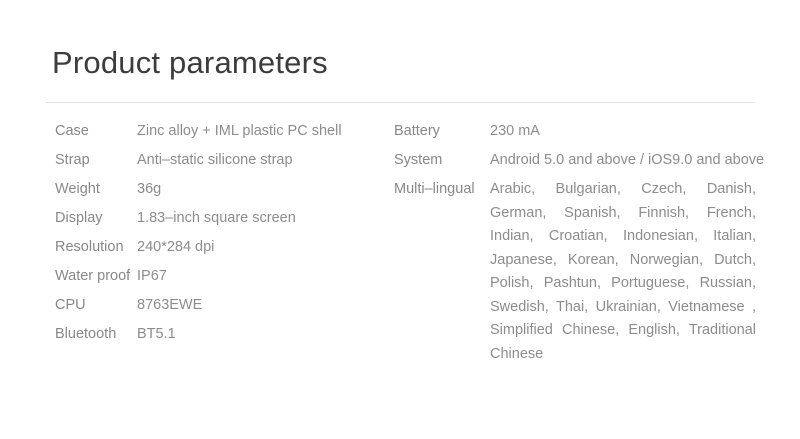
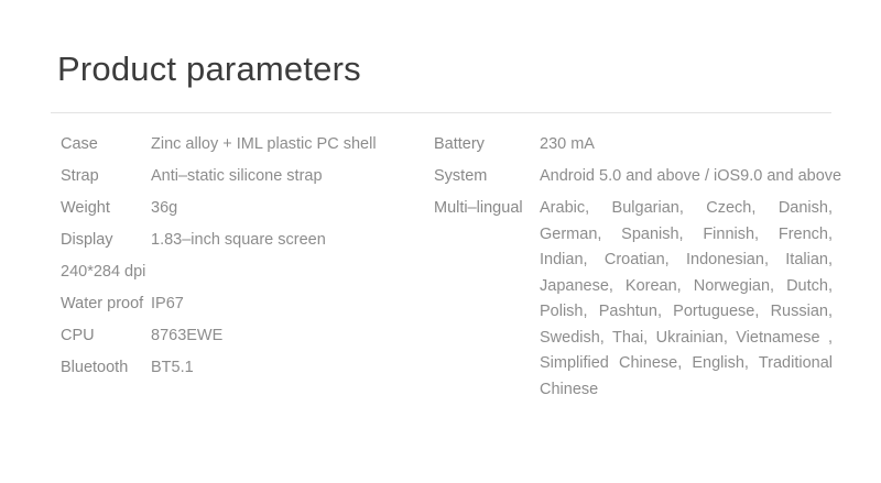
  Product parameters
  Case
  Zinc alloy + IML plastic PC shell
  Strap
  Anti–static silicone strap
  Weight
  36g
  Display
  1.83–inch square screen
- Resolution
  240*284 dpi
  Water proof
  IP67
  CPU
  8763EWE
  Bluetooth
  BT5.1
  Battery
  230 mA
  System
  Android 5.0 and above / iOS9.0 and above
  Multi–lingual
  Arabic, Bulgarian, Czech, Danish, German, Spanish, Finnish, French, Indian, Croatian, Indonesian, Italian, Japanese, Korean, Norwegian, Dutch, Polish, Pashtun, Portuguese, Russian, Swedish, Thai, Ukrainian, Vietnamese , Simplified Chinese, English, Traditional Chinese
